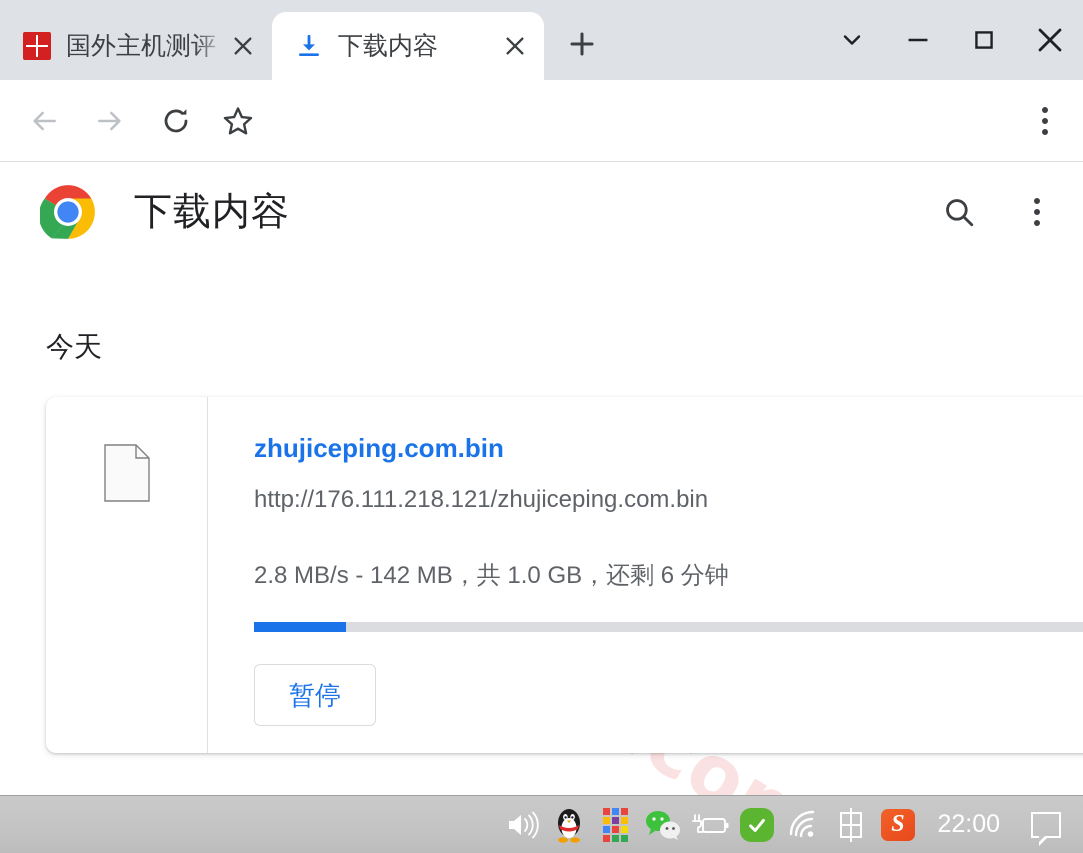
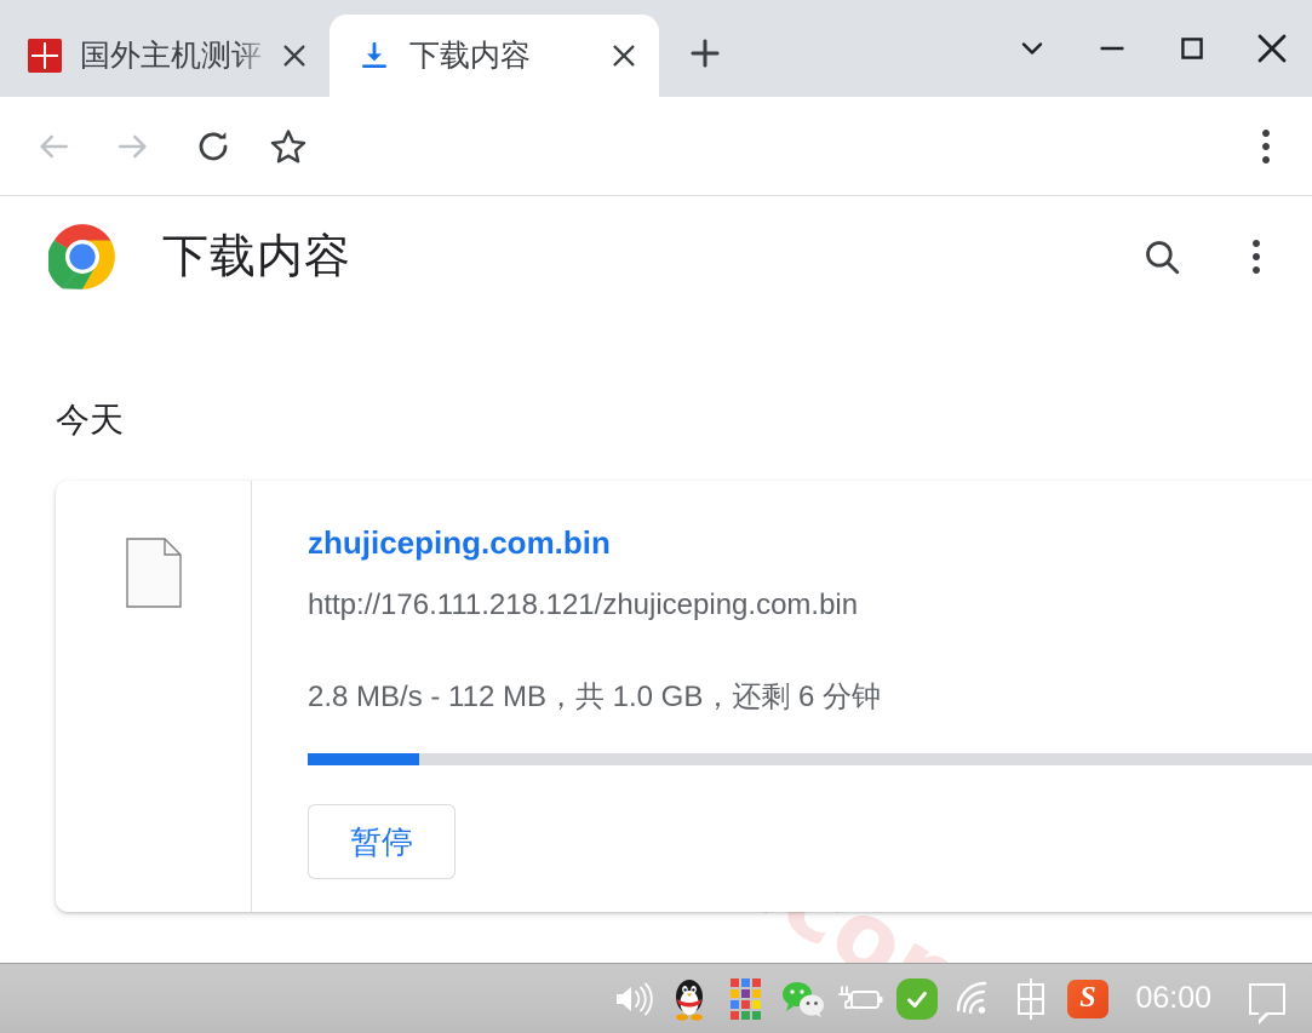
  国外主机测评
  下载内容
  下载内容
  今天
  zhujiceping.com.bin
  http://176.111.218.121/zhujiceping.com.bin
- 2.8 MB/s - 142 MB，共 1.0 GB，还剩 6 分钟
+ 2.8 MB/s - 112 MB，共 1.0 GB，还剩 6 分钟
  暂停
  S
- 22:00
+ 06:00
